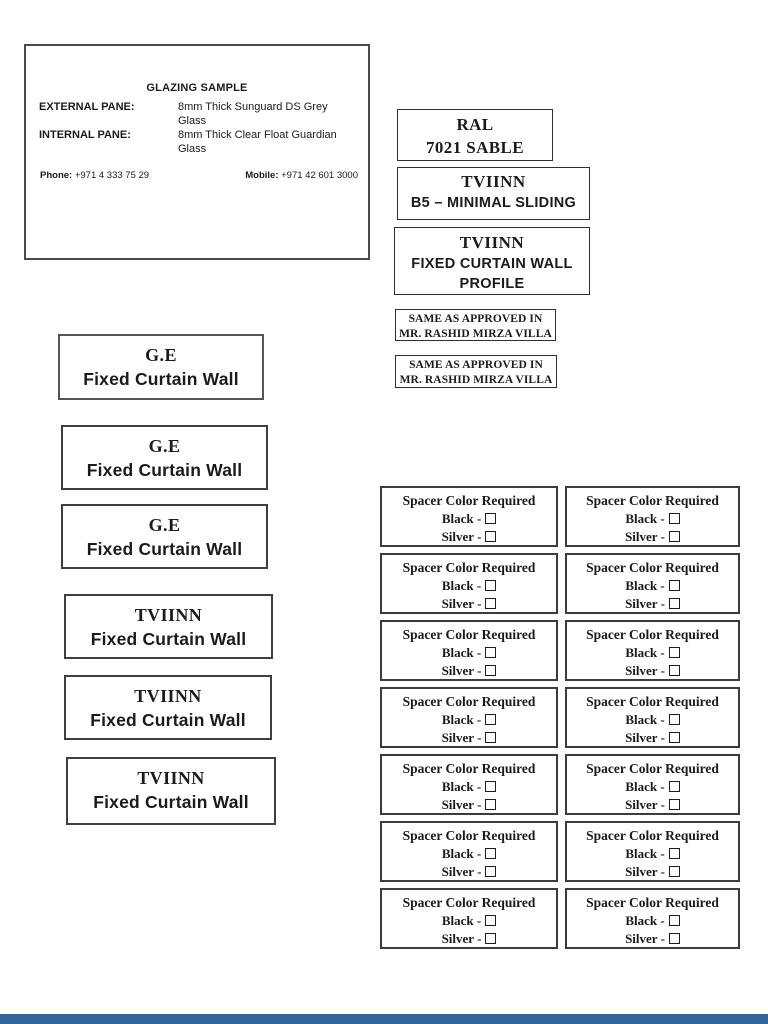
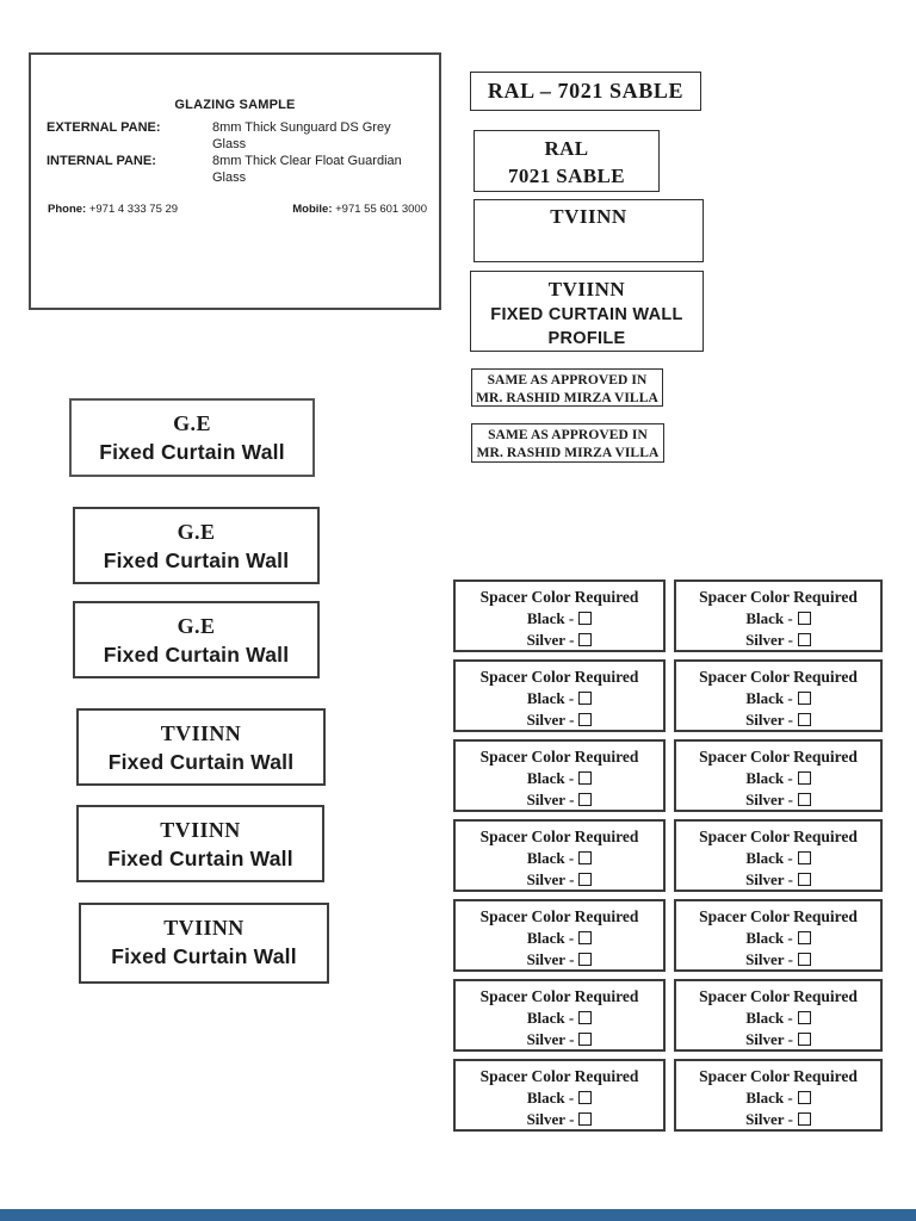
  GLAZING SAMPLE
  EXTERNAL PANE:
  8mm Thick Sunguard DS Grey Glass
  INTERNAL PANE:
  8mm Thick Clear Float Guardian Glass
  Phone: +971 4 333 75 29
- Mobile: +971 42 601 3000
+ Mobile: +971 55 601 3000
+ RAL – 7021 SABLE
  RAL
  7021 SABLE
  TVIINN
- B5 – MINIMAL SLIDING
  TVIINN
  FIXED CURTAIN WALL
  PROFILE
  SAME AS APPROVED IN
  MR. RASHID MIRZA VILLA
  SAME AS APPROVED IN
  MR. RASHID MIRZA VILLA
  G.E
  Fixed Curtain Wall
  G.E
  Fixed Curtain Wall
  G.E
  Fixed Curtain Wall
  TVIINN
  Fixed Curtain Wall
  TVIINN
  Fixed Curtain Wall
  TVIINN
  Fixed Curtain Wall
  Spacer Color Required
  Black -
  Silver -
  Spacer Color Required
  Black -
  Silver -
  Spacer Color Required
  Black -
  Silver -
  Spacer Color Required
  Black -
  Silver -
  Spacer Color Required
  Black -
  Silver -
  Spacer Color Required
  Black -
  Silver -
  Spacer Color Required
  Black -
  Silver -
  Spacer Color Required
  Black -
  Silver -
  Spacer Color Required
  Black -
  Silver -
  Spacer Color Required
  Black -
  Silver -
  Spacer Color Required
  Black -
  Silver -
  Spacer Color Required
  Black -
  Silver -
  Spacer Color Required
  Black -
  Silver -
  Spacer Color Required
  Black -
  Silver -
